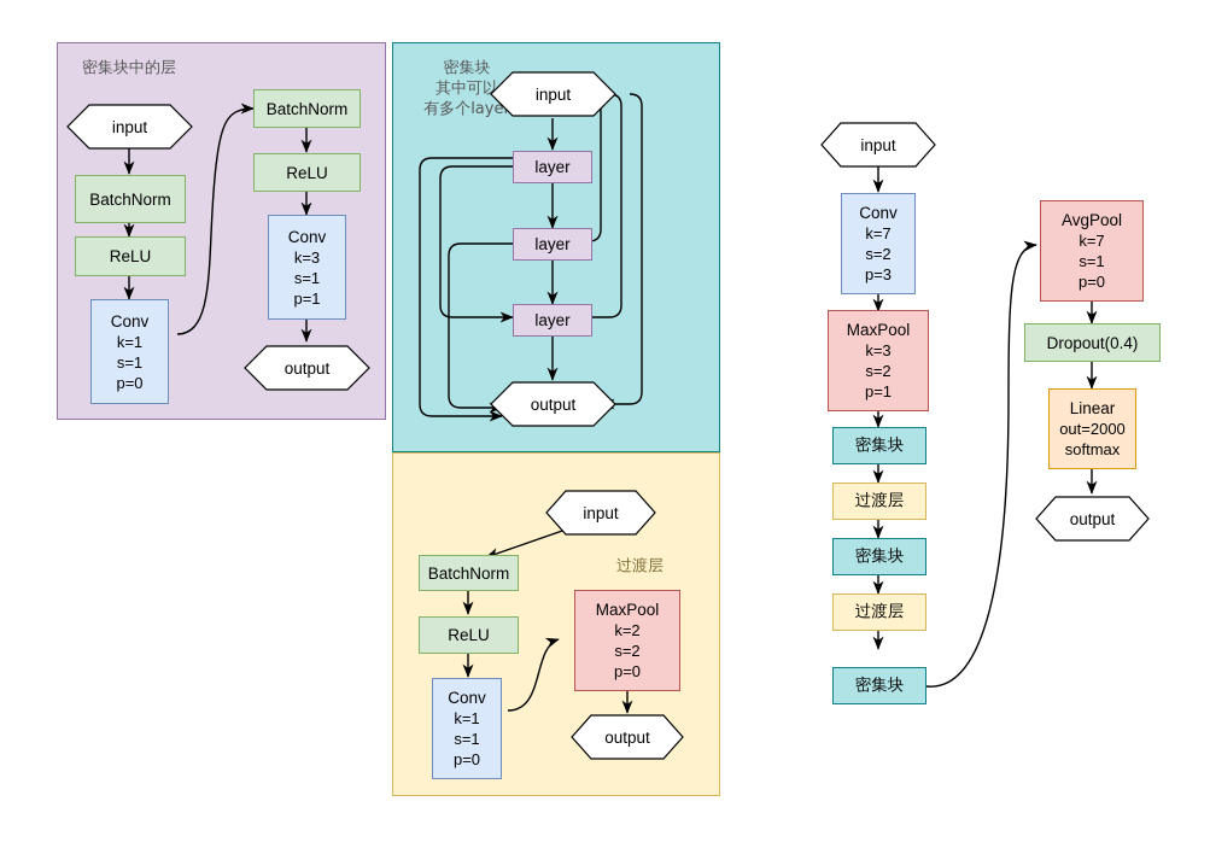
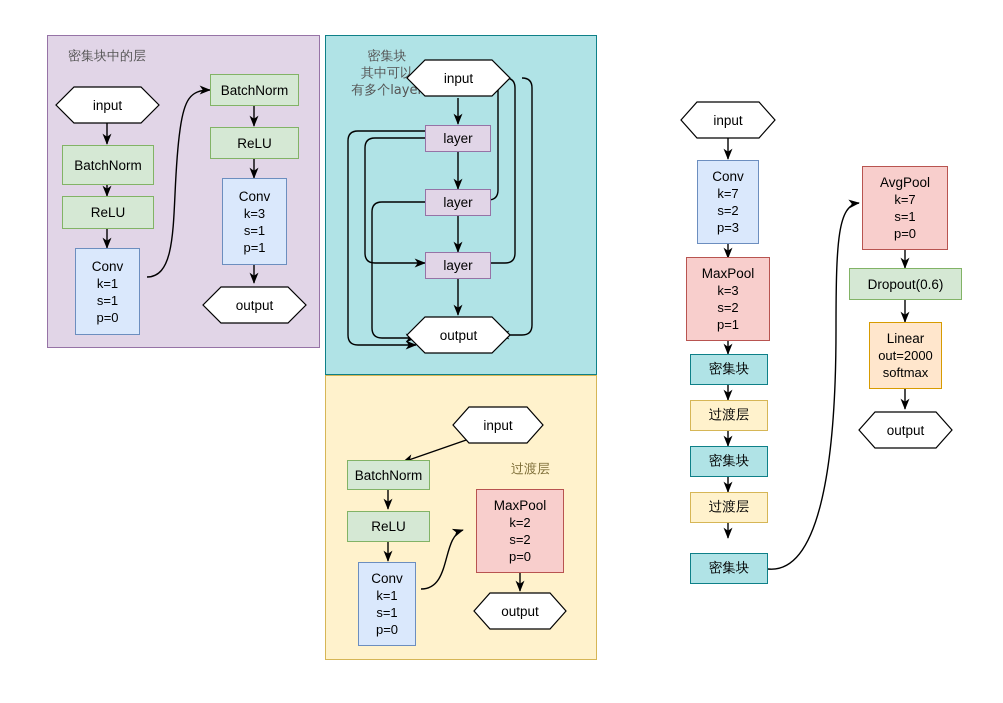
  密集块中的层
  密集块
  其中可以
  有多个laye
  过渡层
  input
  BatchNorm
  ReLU
  Conv
  k=1
  s=1
  p=0
  BatchNorm
  ReLU
  Conv
  k=3
  s=1
  p=1
  output
  input
  layer
  layer
  layer
  output
  input
  BatchNorm
  ReLU
  Conv
  k=1
  s=1
  p=0
  MaxPool
  k=2
  s=2
  p=0
  output
  input
  Conv
  k=7
  s=2
  p=3
  MaxPool
  k=3
  s=2
  p=1
  密集块
  过渡层
  密集块
  过渡层
  密集块
  AvgPool
  k=7
  s=1
  p=0
- Dropout(0.4)
+ Dropout(0.6)
  Linear
  out=2000
  softmax
  output
